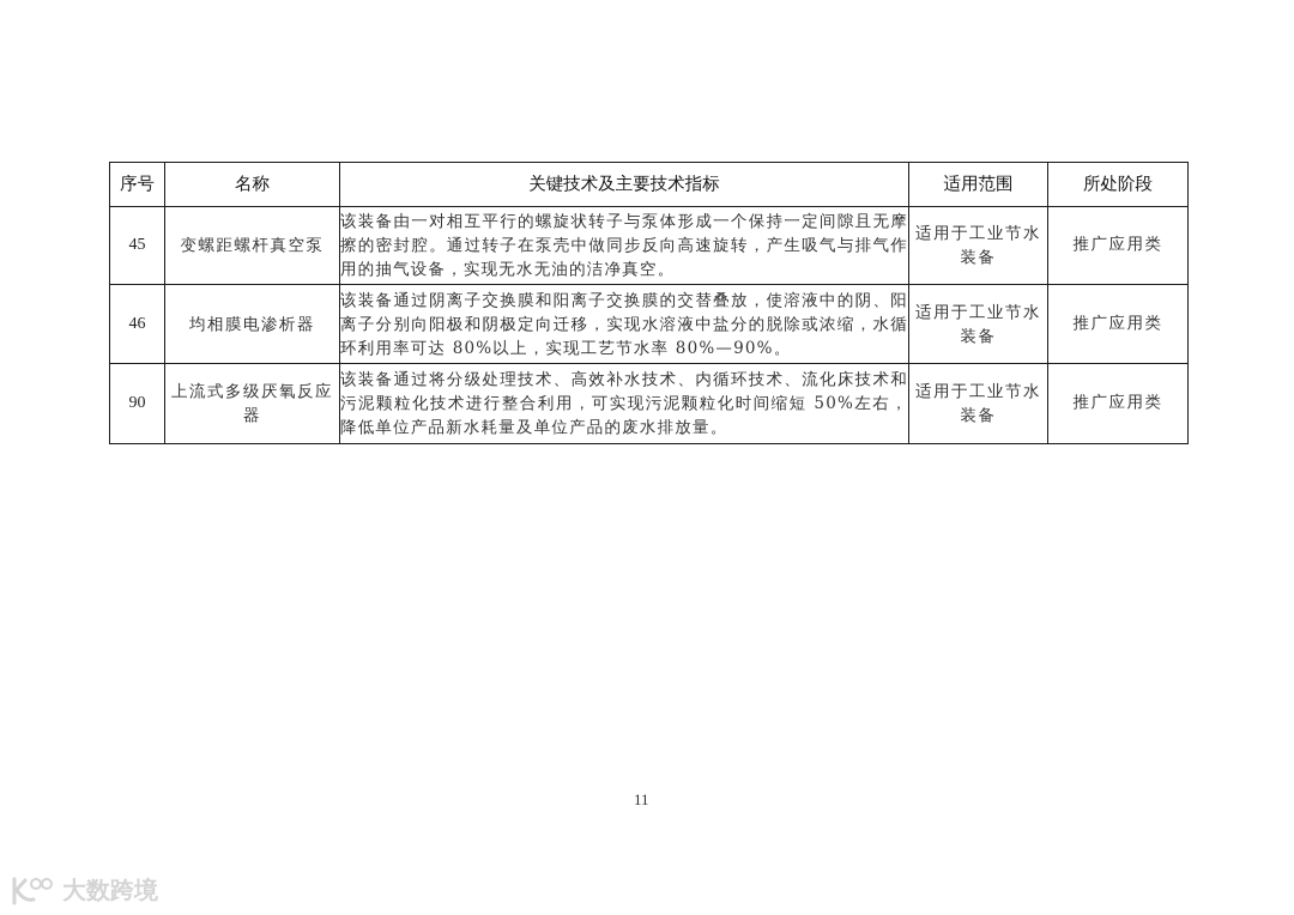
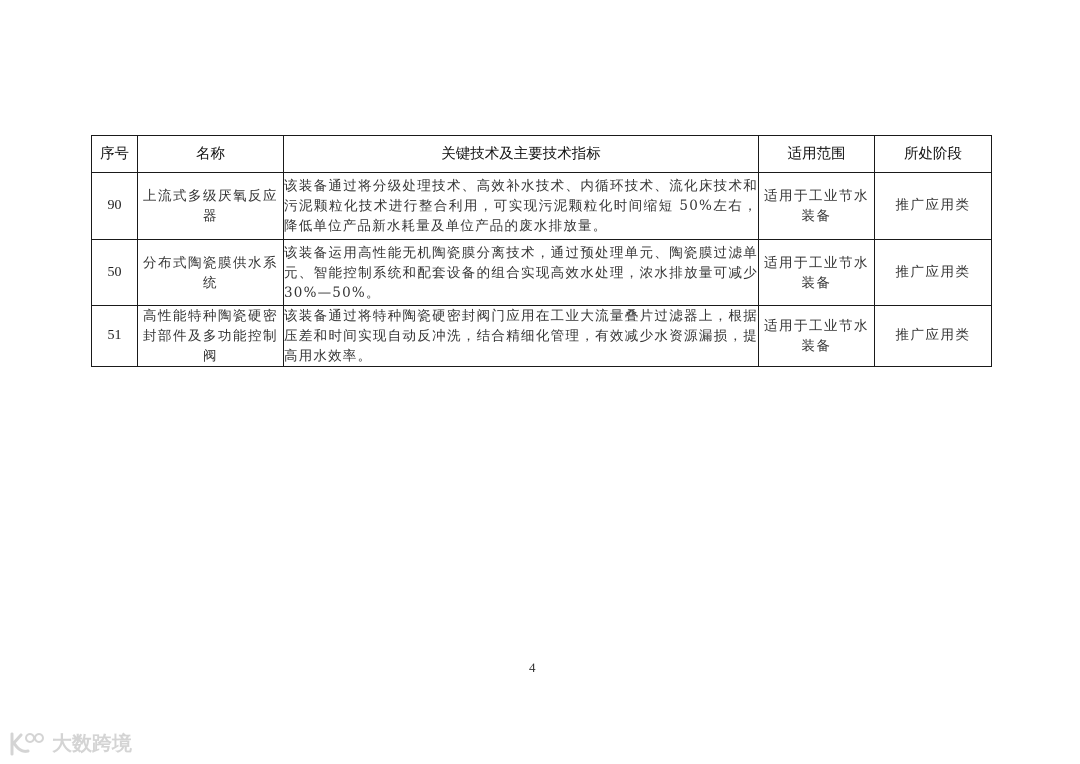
  序号	名称	关键技术及主要技术指标	适用范围	所处阶段
- 45	变螺距螺杆真空泵	该装备由一对相互平行的螺旋状转子与泵体形成一个保持一定间隙且无摩擦的密封腔。通过转子在泵壳中做同步反向高速旋转，产生吸气与排气作用的抽气设备，实现无水无油的洁净真空。	适用于工业节水装备	推广应用类
- 46	均相膜电渗析器	该装备通过阴离子交换膜和阳离子交换膜的交替叠放，使溶液中的阴、阳离子分别向阳极和阴极定向迁移，实现水溶液中盐分的脱除或浓缩，水循环利用率可达 80%以上，实现工艺节水率 80%—90%。	适用于工业节水装备	推广应用类
  90	上流式多级厌氧反应器	该装备通过将分级处理技术、高效补水技术、内循环技术、流化床技术和污泥颗粒化技术进行整合利用，可实现污泥颗粒化时间缩短 50%左右，降低单位产品新水耗量及单位产品的废水排放量。	适用于工业节水装备	推广应用类
+ 50	分布式陶瓷膜供水系统	该装备运用高性能无机陶瓷膜分离技术，通过预处理单元、陶瓷膜过滤单元、智能控制系统和配套设备的组合实现高效水处理，浓水排放量可减少 30%—50%。	适用于工业节水装备	推广应用类
+ 51	高性能特种陶瓷硬密封部件及多功能控制阀	该装备通过将特种陶瓷硬密封阀门应用在工业大流量叠片过滤器上，根据压差和时间实现自动反冲洗，结合精细化管理，有效减少水资源漏损，提高用水效率。	适用于工业节水装备	推广应用类
- 11
+ 4
  大数跨境
